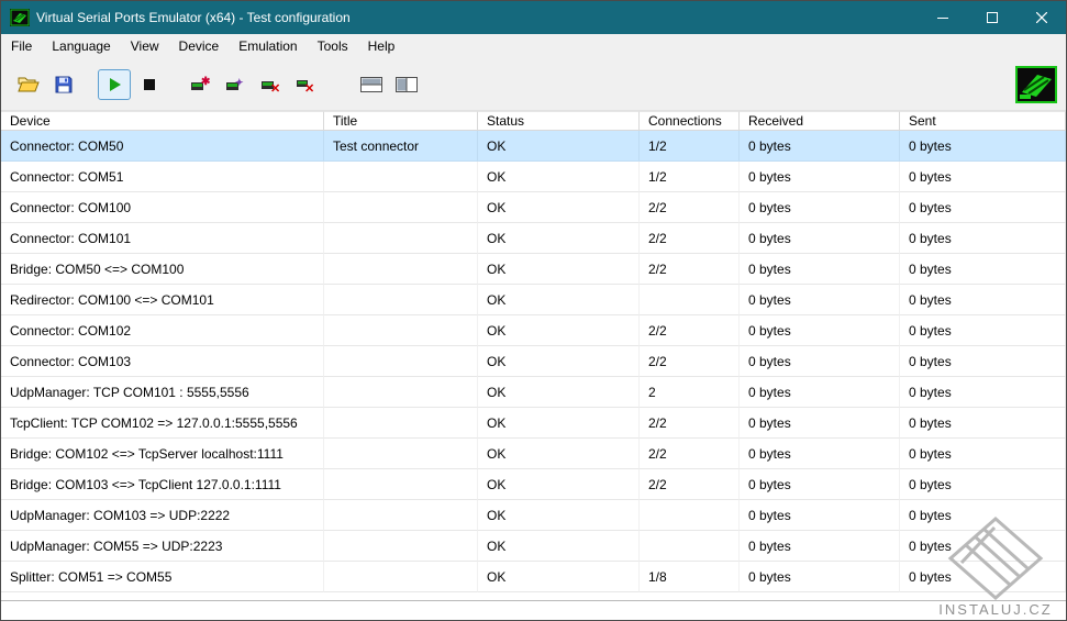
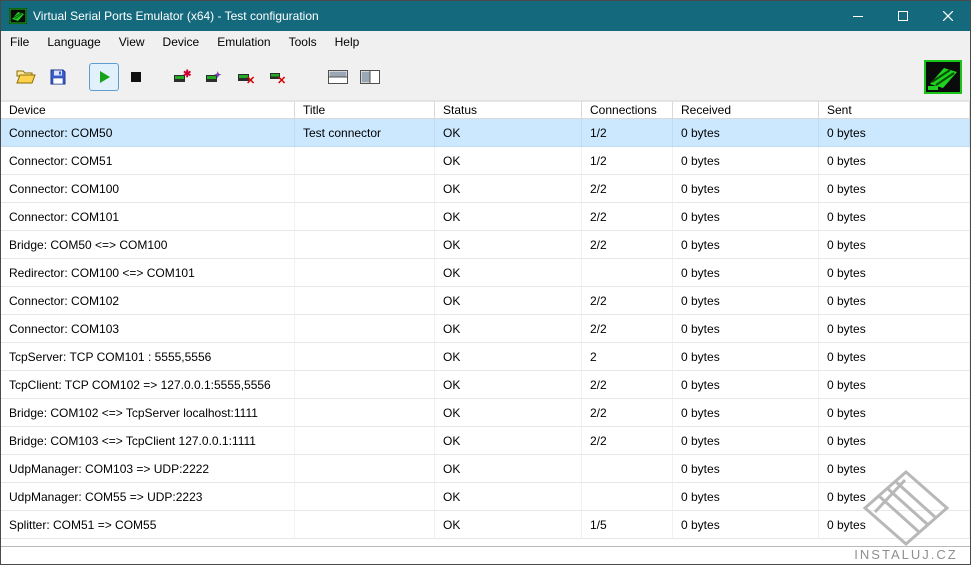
  Virtual Serial Ports Emulator (x64) - Test configuration
  File
  Language
  View
  Device
  Emulation
  Tools
  Help
  ✱
  ✦
  ✕
  ✕
  Device
  Title
  Status
  Connections
  Received
  Sent
  Connector: COM50
  Test connector
  OK
  1/2
  0 bytes
  0 bytes
  Connector: COM51
  OK
  1/2
  0 bytes
  0 bytes
  Connector: COM100
  OK
  2/2
  0 bytes
  0 bytes
  Connector: COM101
  OK
  2/2
  0 bytes
  0 bytes
  Bridge: COM50 <=> COM100
  OK
  2/2
  0 bytes
  0 bytes
  Redirector: COM100 <=> COM101
  OK
  0 bytes
  0 bytes
  Connector: COM102
  OK
  2/2
  0 bytes
  0 bytes
  Connector: COM103
  OK
  2/2
  0 bytes
  0 bytes
- UdpManager: TCP COM101 : 5555,5556
+ TcpServer: TCP COM101 : 5555,5556
  OK
  2
  0 bytes
  0 bytes
  TcpClient: TCP COM102 => 127.0.0.1:5555,5556
  OK
  2/2
  0 bytes
  0 bytes
  Bridge: COM102 <=> TcpServer localhost:1111
  OK
  2/2
  0 bytes
  0 bytes
  Bridge: COM103 <=> TcpClient 127.0.0.1:1111
  OK
  2/2
  0 bytes
  0 bytes
  UdpManager: COM103 => UDP:2222
  OK
  0 bytes
  0 bytes
  UdpManager: COM55 => UDP:2223
  OK
  0 bytes
  0 bytes
  Splitter: COM51 => COM55
  OK
- 1/8
+ 1/5
  0 bytes
  0 bytes
  INSTALUJ.CZ
